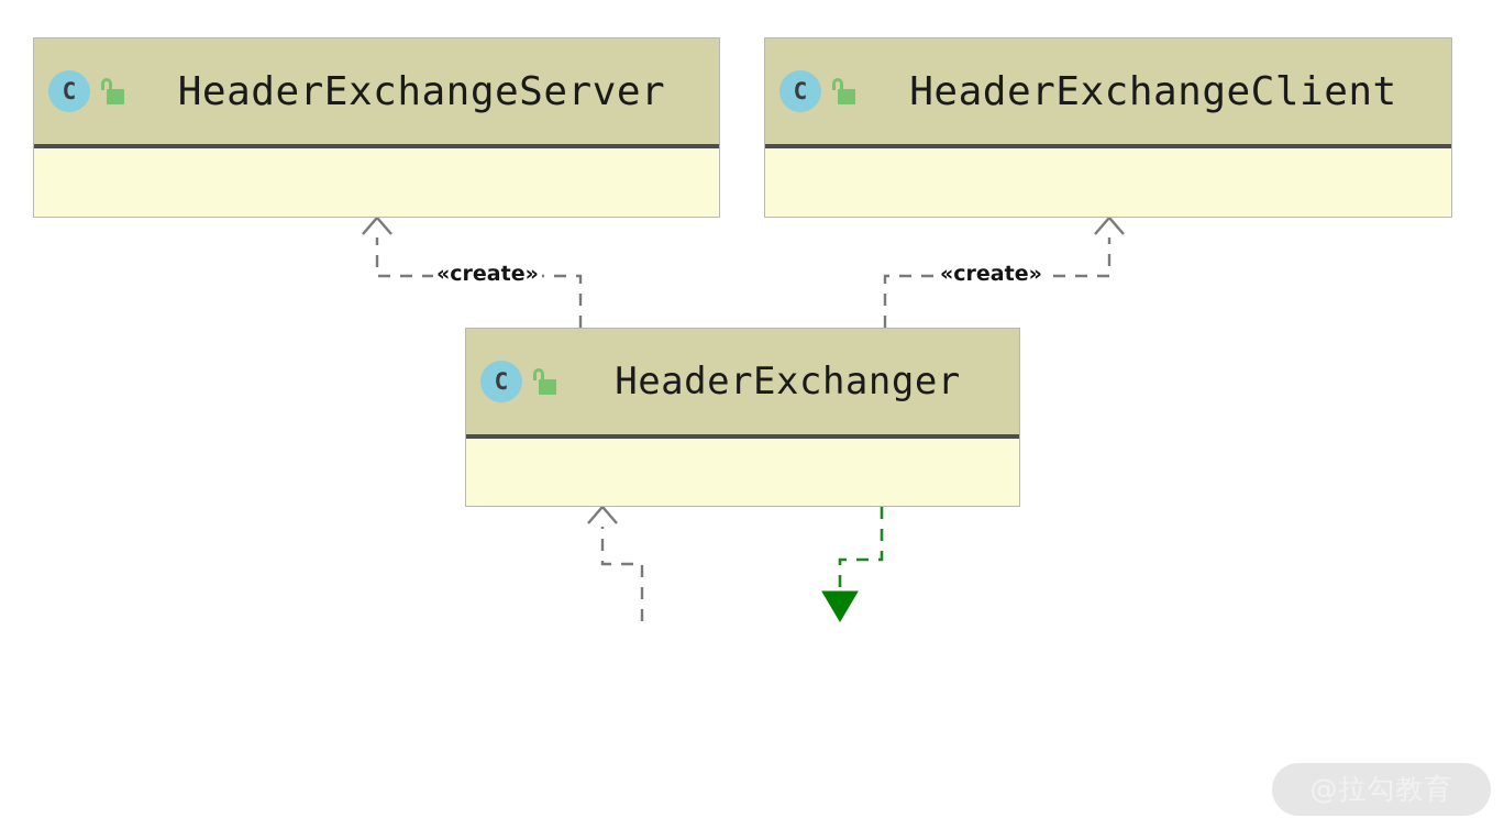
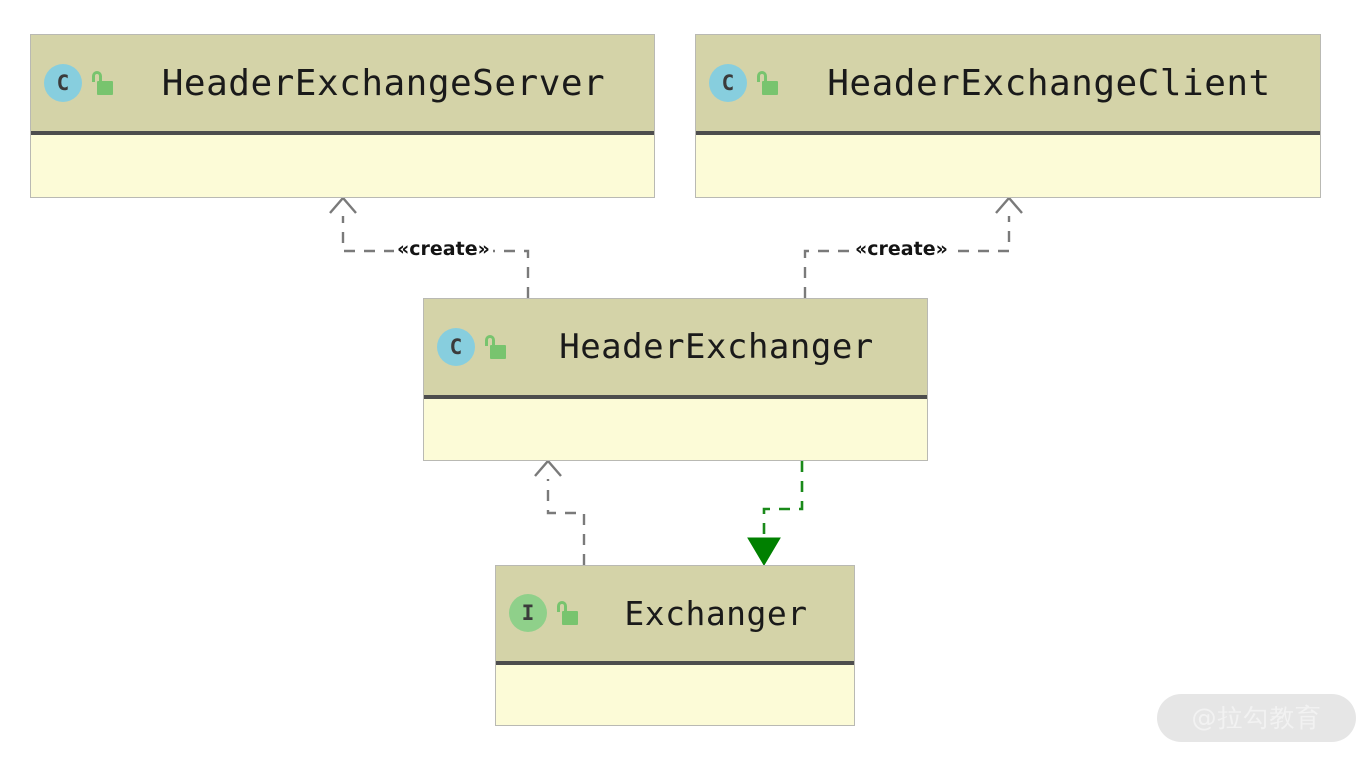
  «create»
  «create»
  C
  HeaderExchangeServer
  C
  HeaderExchangeClient
  C
  HeaderExchanger
+ I
+ Exchanger
